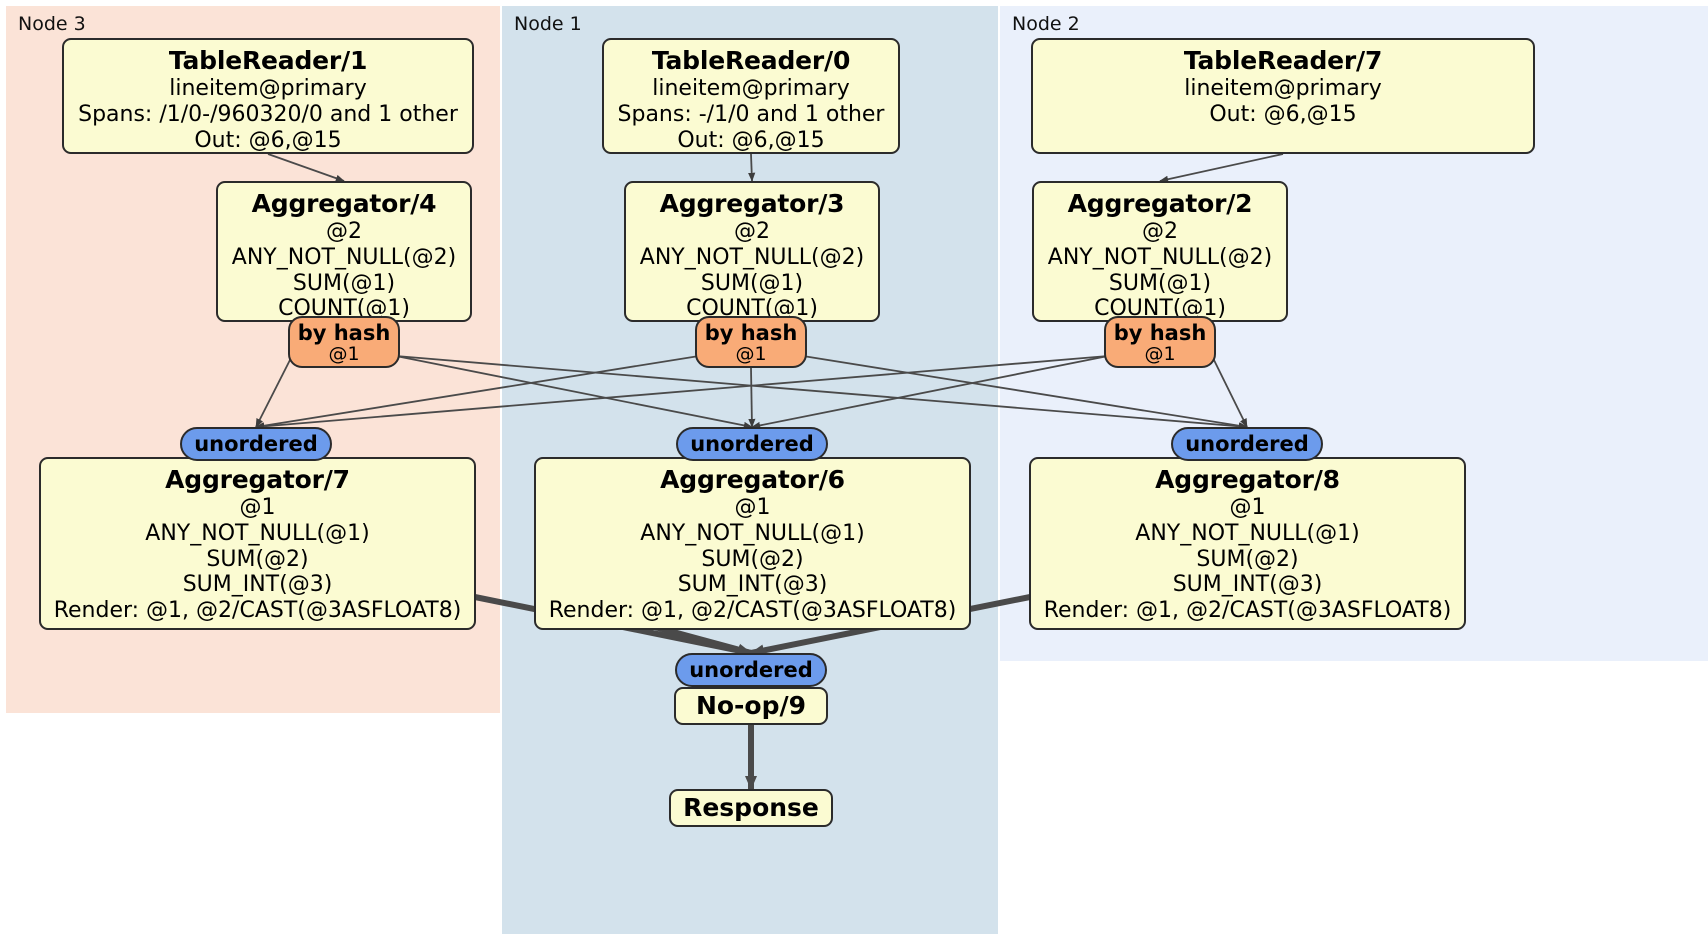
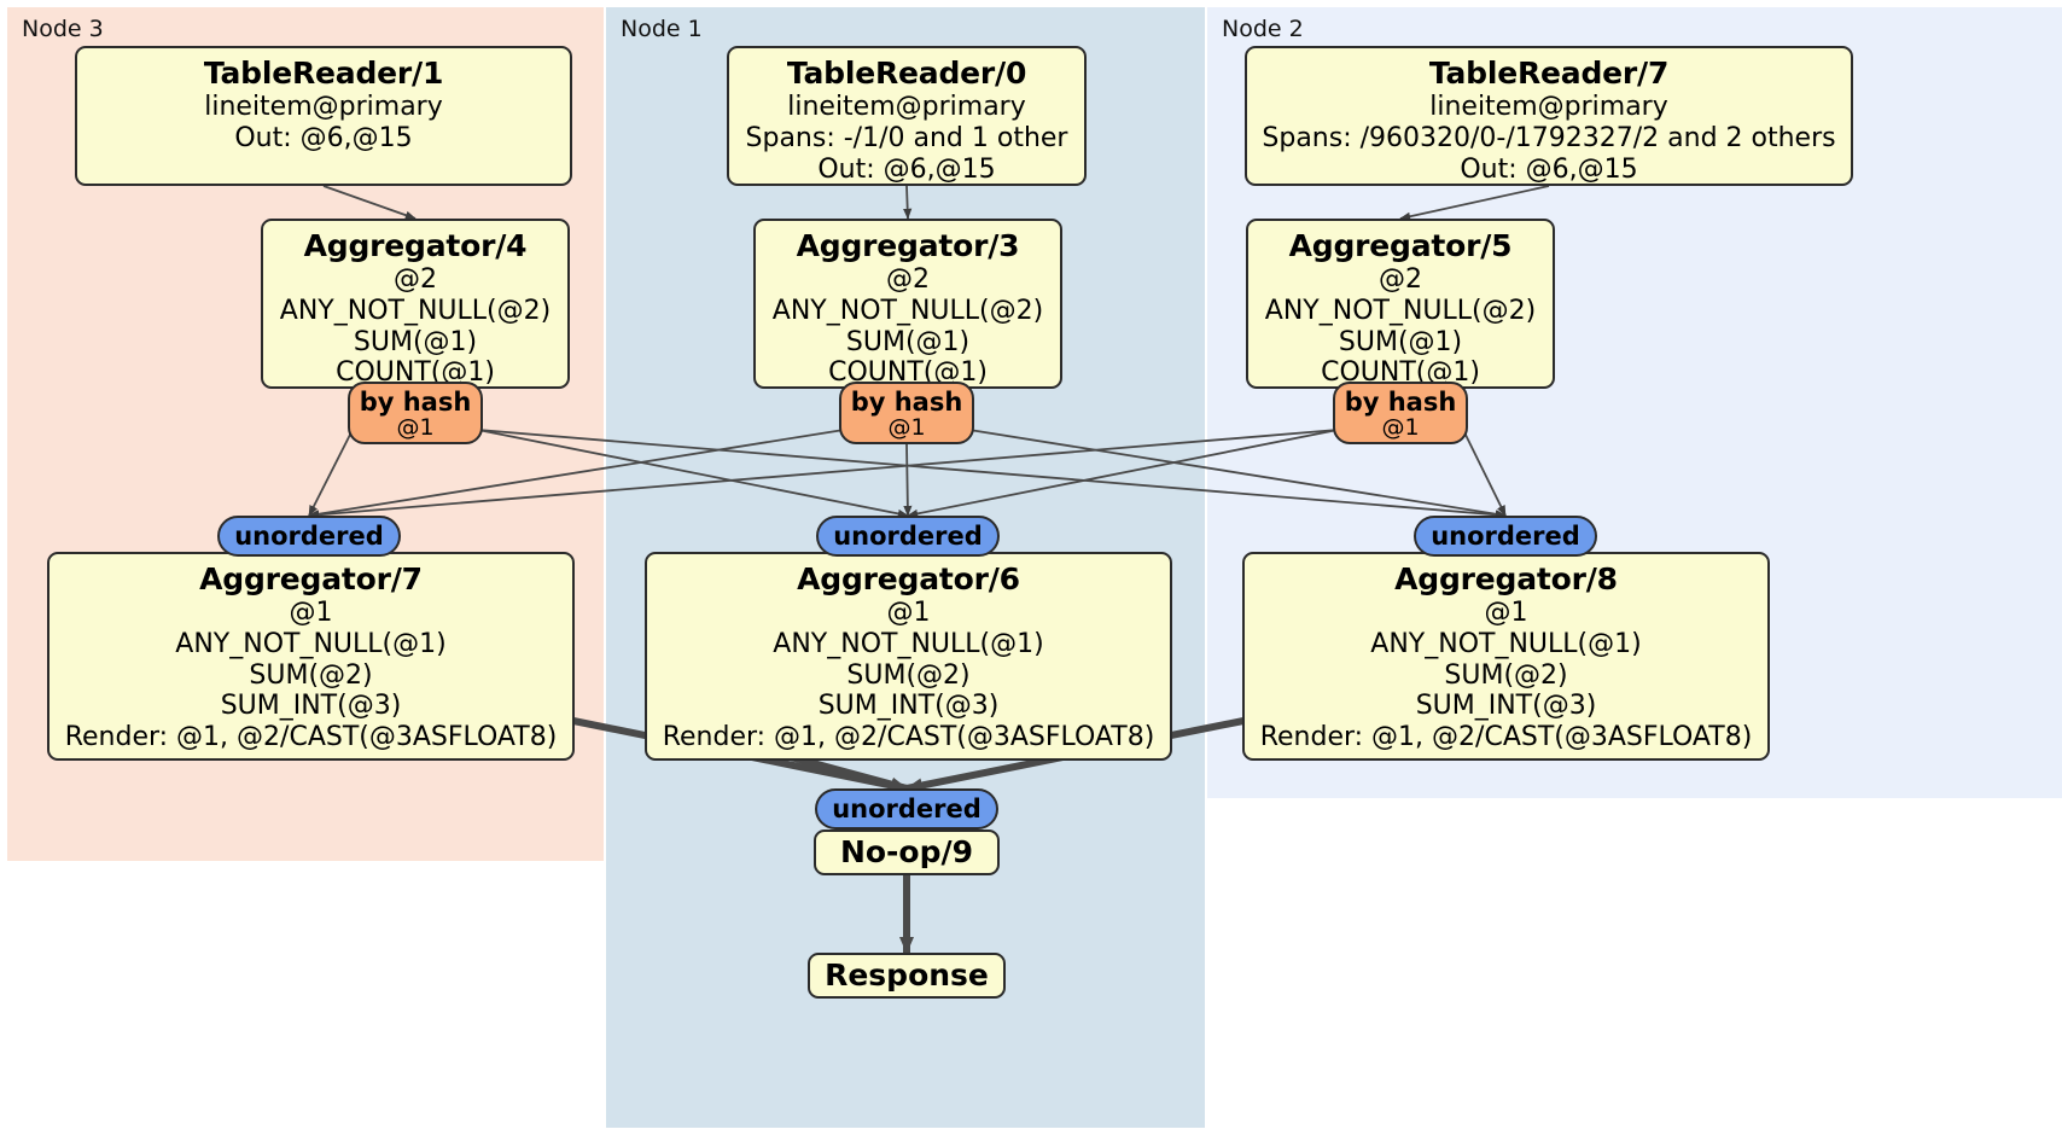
  Node 3
  Node 1
  Node 2
  TableReader/1
  lineitem@primary
- Spans: /1/0-/960320/0 and 1 other
  Out: @6,@15
  TableReader/0
  lineitem@primary
  Spans: -/1/0 and 1 other
  Out: @6,@15
  TableReader/7
  lineitem@primary
+ Spans: /960320/0-/1792327/2 and 2 others
  Out: @6,@15
  Aggregator/4
  @2
  ANY_NOT_NULL(@2)
  SUM(@1)
  COUNT(@1)
  Aggregator/3
  @2
  ANY_NOT_NULL(@2)
  SUM(@1)
  COUNT(@1)
- Aggregator/2
+ Aggregator/5
  @2
  ANY_NOT_NULL(@2)
  SUM(@1)
  COUNT(@1)
  Aggregator/7
  @1
  ANY_NOT_NULL(@1)
  SUM(@2)
  SUM_INT(@3)
  Render: @1, @2/CAST(@3ASFLOAT8)
  Aggregator/6
  @1
  ANY_NOT_NULL(@1)
  SUM(@2)
  SUM_INT(@3)
  Render: @1, @2/CAST(@3ASFLOAT8)
  Aggregator/8
  @1
  ANY_NOT_NULL(@1)
  SUM(@2)
  SUM_INT(@3)
  Render: @1, @2/CAST(@3ASFLOAT8)
  by hash
  @1
  by hash
  @1
  by hash
  @1
  unordered
  unordered
  unordered
  unordered
  No-op/9
  Response
